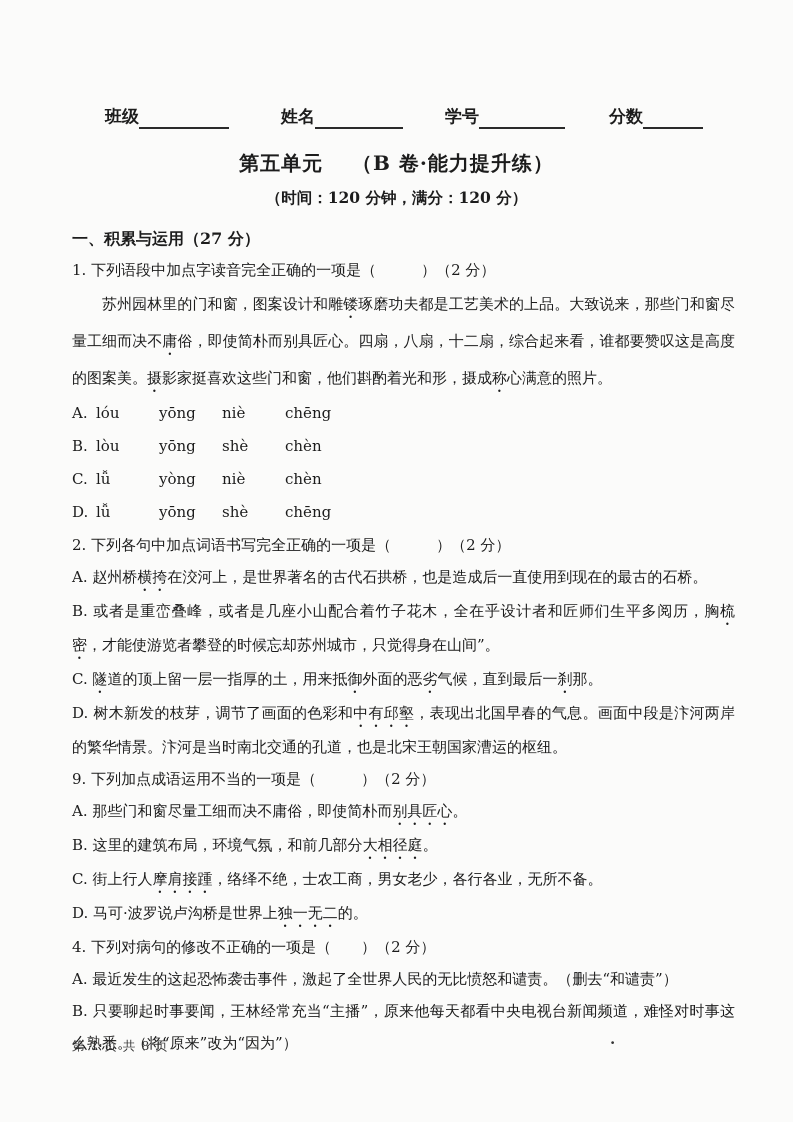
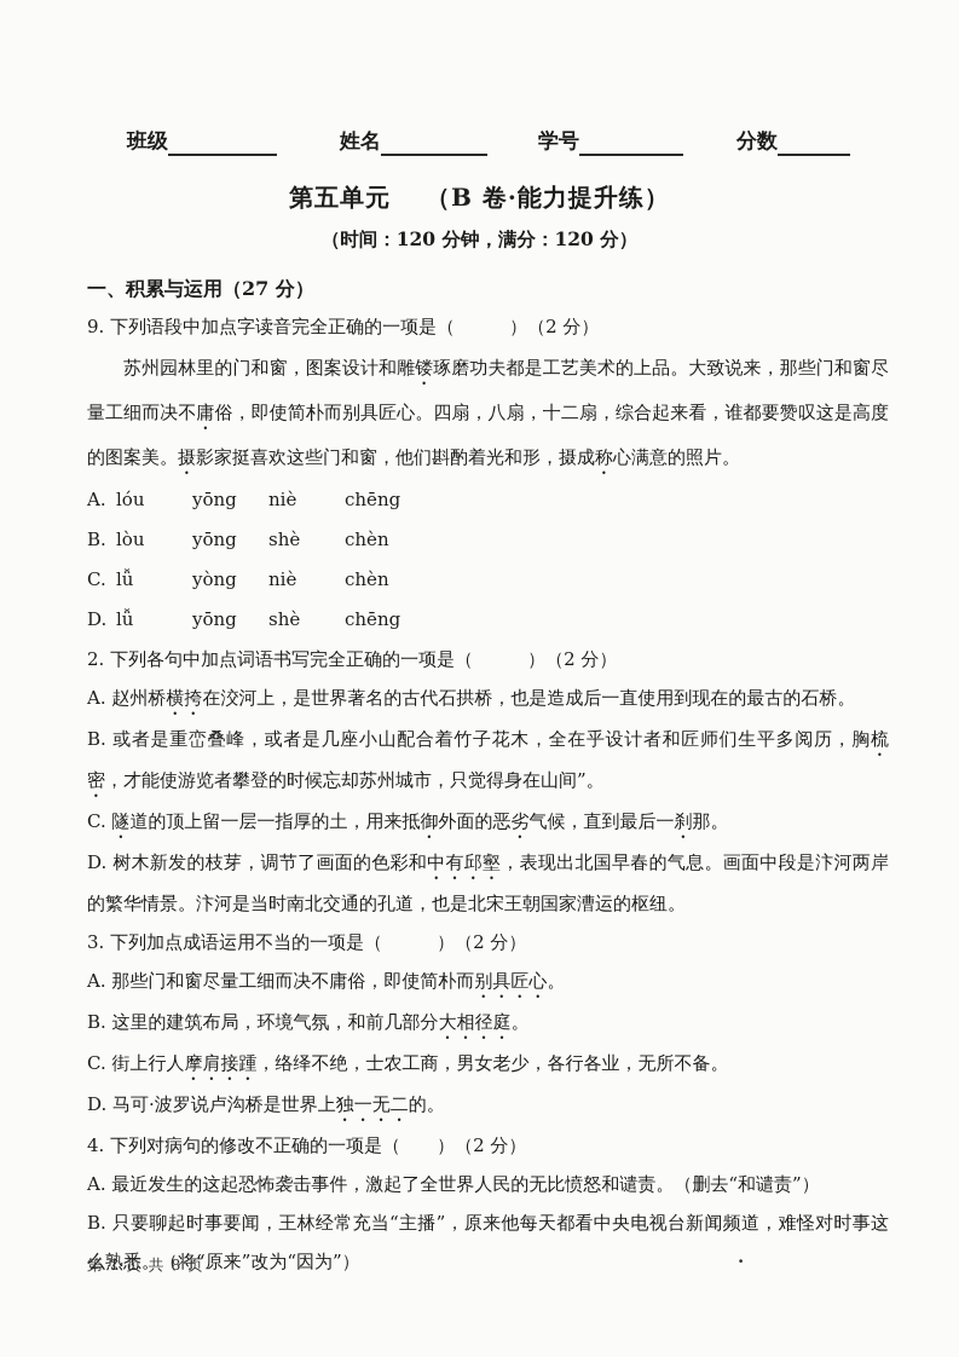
  班级
  姓名
  学号
  分数
  第五单元 （B 卷·能力提升练）
  （时间：120 分钟，满分：120 分）
  一、积累与运用（27 分）
- 1. 下列语段中加点字读音完全正确的一项是（ ）（2 分）
+ 9. 下列语段中加点字读音完全正确的一项是（ ）（2 分）
  苏州园林里的门和窗，图案设计和雕镂琢磨功夫都是工艺美术的上品。大致说来，那些门和窗尽量工细而决不庸俗，即使简朴而别具匠心。四扇，八扇，十二扇，综合起来看，谁都要赞叹这是高度的图案美。摄影家挺喜欢这些门和窗，他们斟酌着光和形，摄成称心满意的照片。
  A.
  lóu
  yōng
  niè
  chēng
  B.
  lòu
  yōng
  shè
  chèn
  C.
  lǚ
  yòng
  niè
  chèn
  D.
  lǚ
  yōng
  shè
  chēng
  2. 下列各句中加点词语书写完全正确的一项是（ ）（2 分）
  A. 赵州桥横挎在洨河上，是世界著名的古代石拱桥，也是造成后一直使用到现在的最古的石桥。
  B. 或者是重峦叠峰，或者是几座小山配合着竹子花木，全在乎设计者和匠师们生平多阅历，胸梳密，才能使游览者攀登的时候忘却苏州城市，只觉得身在山间”。
  C. 隧道的顶上留一层一指厚的土，用来抵御外面的恶劣气候，直到最后一刹那。
  D. 树木新发的枝芽，调节了画面的色彩和中有邱壑，表现出北国早春的气息。画面中段是汴河两岸的繁华情景。汴河是当时南北交通的孔道，也是北宋王朝国家漕运的枢纽。
- 9. 下列加点成语运用不当的一项是（ ）（2 分）
+ 3. 下列加点成语运用不当的一项是（ ）（2 分）
  A. 那些门和窗尽量工细而决不庸俗，即使简朴而别具匠心。
  B. 这里的建筑布局，环境气氛，和前几部分大相径庭。
  C. 街上行人摩肩接踵，络绎不绝，士农工商，男女老少，各行各业，无所不备。
  D. 马可·波罗说卢沟桥是世界上独一无二的。
  4. 下列对病句的修改不正确的一项是（ ）（2 分）
  A. 最近发生的这起恐怖袭击事件，激起了全世界人民的无比愤怒和谴责。（删去“和谴责”）
  B. 只要聊起时事要闻，王林经常充当“主播”，原来他每天都看中央电视台新闻频道，难怪对时事这么熟悉。（将“原来”改为“因为”）
  第 1 页 共 8 页
  .
